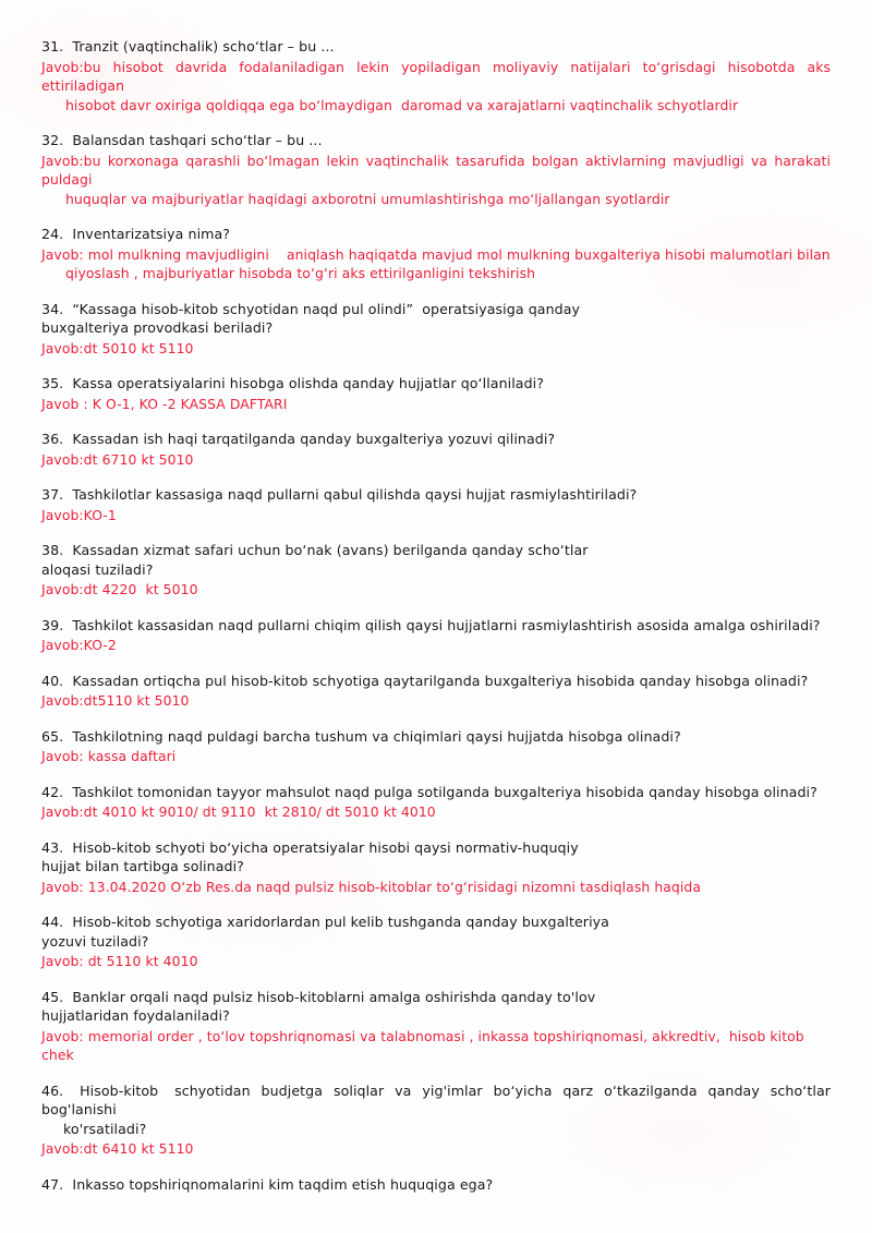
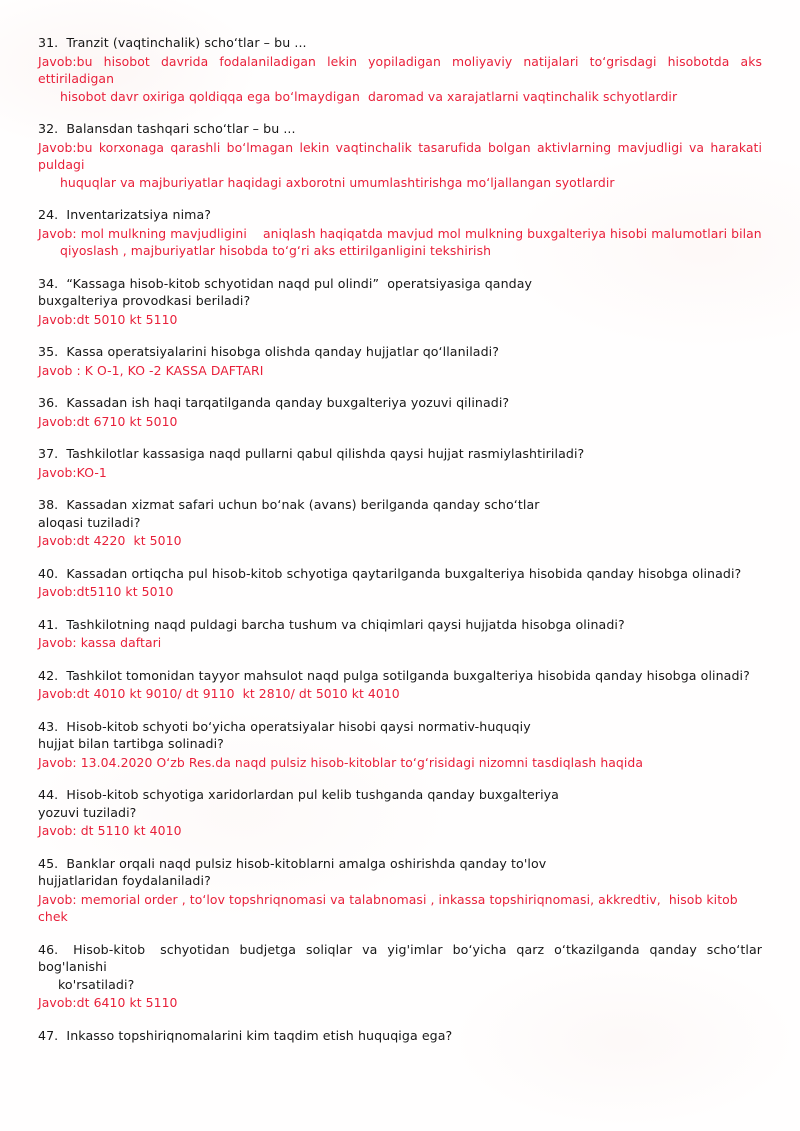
  31. Tranzit (vaqtinchalik) scho‘tlar – bu ...
  Javob:bu hisobot davrida fodalaniladigan lekin yopiladigan moliyaviy natijalari to‘grisdagi hisobotda aks ettiriladigan
  hisobot davr oxiriga qoldiqqa ega bo‘lmaydigan daromad va xarajatlarni vaqtinchalik schyotlardir
  32. Balansdan tashqari scho‘tlar – bu ...
  Javob:bu korxonaga qarashli bo‘lmagan lekin vaqtinchalik tasarufida bolgan aktivlarning mavjudligi va harakati puldagi
  huquqlar va majburiyatlar haqidagi axborotni umumlashtirishga mo‘ljallangan syotlardir
  24. Inventarizatsiya nima?
  Javob: mol mulkning mavjudligini aniqlash haqiqatda mavjud mol mulkning buxgalteriya hisobi malumotlari bilan
  qiyoslash , majburiyatlar hisobda to‘g‘ri aks ettirilganligini tekshirish
  34. “Kassaga hisob-kitob schyotidan naqd pul olindi” operatsiyasiga qanday
  buxgalteriya provodkasi beriladi?
  Javob:dt 5010 kt 5110
  35. Kassa operatsiyalarini hisobga olishda qanday hujjatlar qo‘llaniladi?
  Javob : K O-1, KO -2 KASSA DAFTARI
  36. Kassadan ish haqi tarqatilganda qanday buxgalteriya yozuvi qilinadi?
  Javob:dt 6710 kt 5010
  37. Tashkilotlar kassasiga naqd pullarni qabul qilishda qaysi hujjat rasmiylashtiriladi?
  Javob:KO-1
  38. Kassadan xizmat safari uchun bo‘nak (avans) berilganda qanday scho‘tlar
  aloqasi tuziladi?
  Javob:dt 4220 kt 5010
- 39. Tashkilot kassasidan naqd pullarni chiqim qilish qaysi hujjatlarni rasmiylashtirish asosida amalga oshiriladi?
- Javob:KO-2
  40. Kassadan ortiqcha pul hisob-kitob schyotiga qaytarilganda buxgalteriya hisobida qanday hisobga olinadi?
  Javob:dt5110 kt 5010
- 65. Tashkilotning naqd puldagi barcha tushum va chiqimlari qaysi hujjatda hisobga olinadi?
+ 41. Tashkilotning naqd puldagi barcha tushum va chiqimlari qaysi hujjatda hisobga olinadi?
  Javob: kassa daftari
  42. Tashkilot tomonidan tayyor mahsulot naqd pulga sotilganda buxgalteriya hisobida qanday hisobga olinadi?
  Javob:dt 4010 kt 9010/ dt 9110 kt 2810/ dt 5010 kt 4010
  43. Hisob-kitob schyoti bo‘yicha operatsiyalar hisobi qaysi normativ-huquqiy
  hujjat bilan tartibga solinadi?
  Javob: 13.04.2020 O‘zb Res.da naqd pulsiz hisob-kitoblar to‘g‘risidagi nizomni tasdiqlash haqida
  44. Hisob-kitob schyotiga xaridorlardan pul kelib tushganda qanday buxgalteriya
  yozuvi tuziladi?
  Javob: dt 5110 kt 4010
  45. Banklar orqali naqd pulsiz hisob-kitoblarni amalga oshirishda qanday to'lov
  hujjatlaridan foydalaniladi?
  Javob: memorial order , to‘lov topshriqnomasi va talabnomasi , inkassa topshiriqnomasi, akkredtiv, hisob kitob chek
  46. Hisob-kitob schyotidan budjetga soliqlar va yig'imlar bo‘yicha qarz o‘tkazilganda qanday scho‘tlar bog'lanishi
  ko'rsatiladi?
  Javob:dt 6410 kt 5110
  47. Inkasso topshiriqnomalarini kim taqdim etish huquqiga ega?
